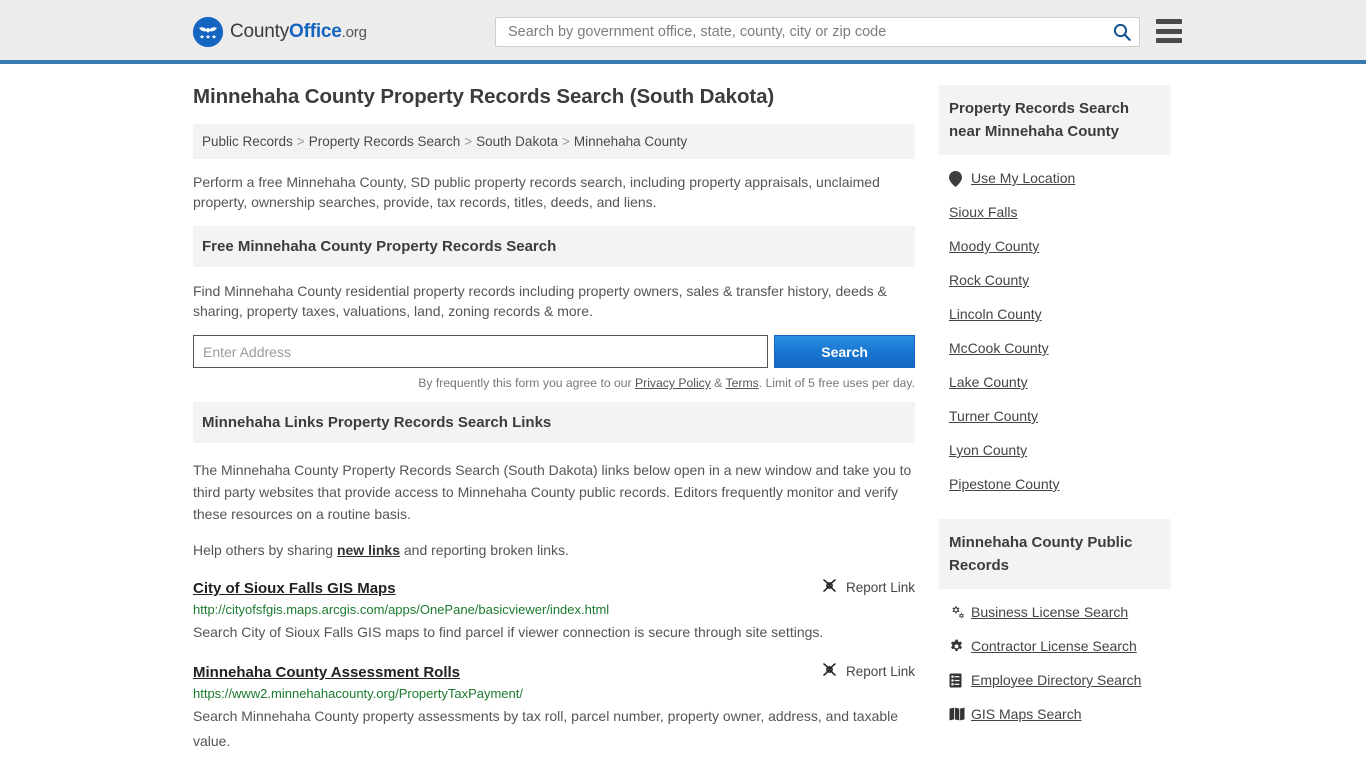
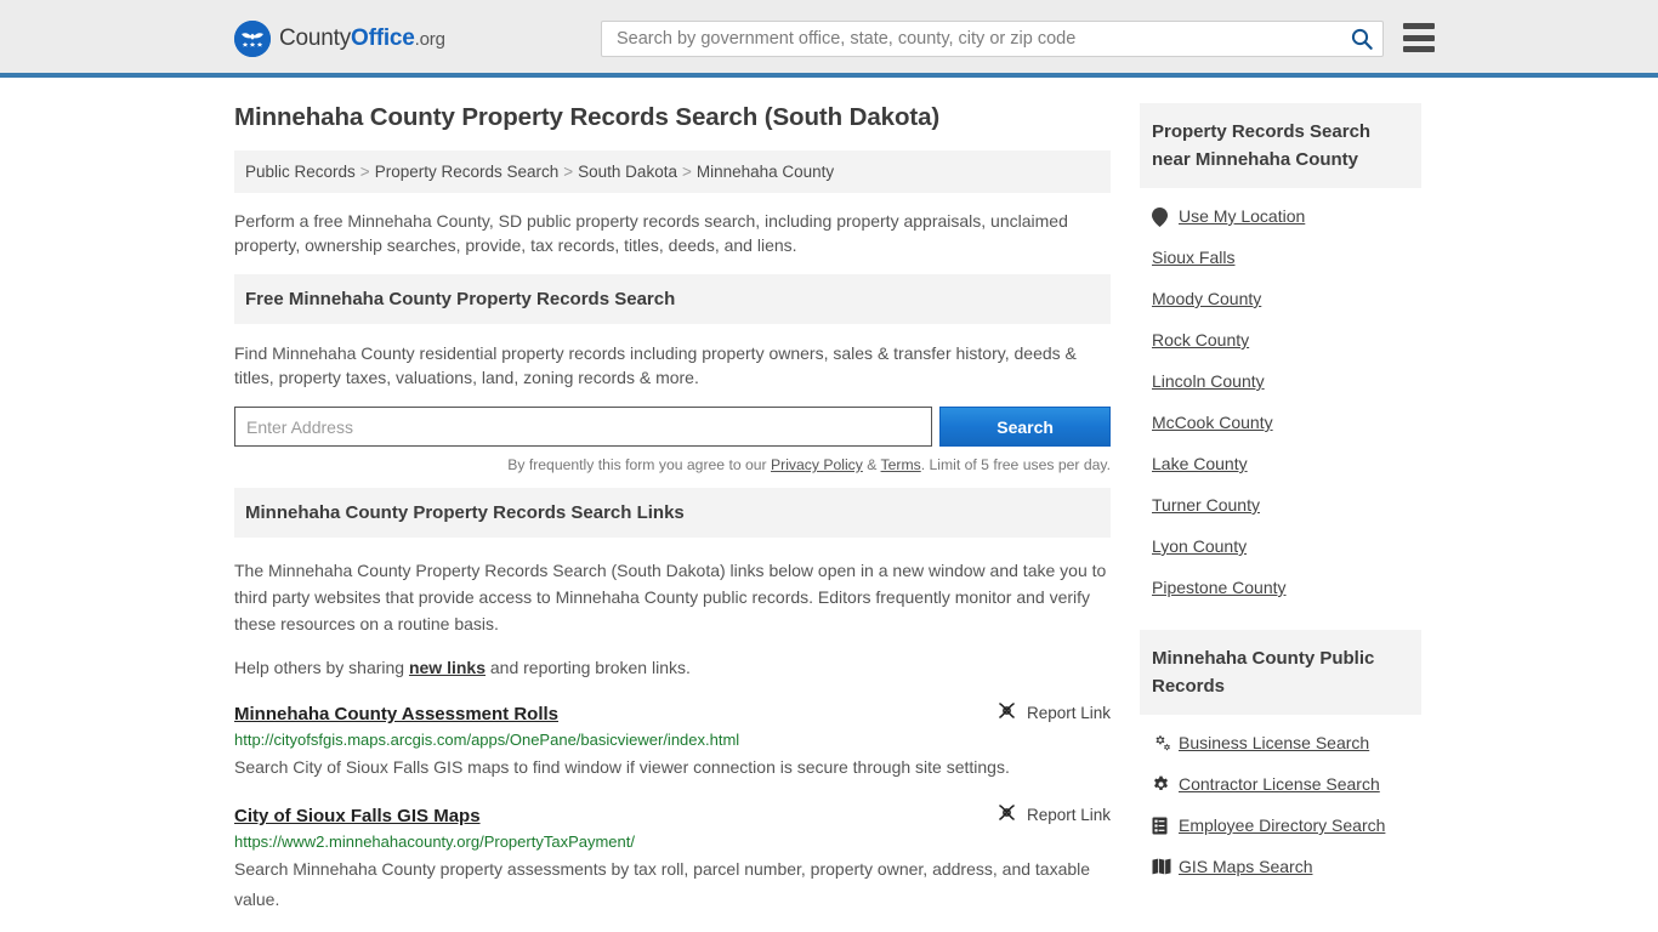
  CountyOffice.org
  Search by government office, state, county, city or zip code
  Minnehaha County Property Records Search (South Dakota)
  Public Records > Property Records Search > South Dakota > Minnehaha County
  Perform a free Minnehaha County, SD public property records search, including property appraisals, unclaimed property, ownership searches, provide, tax records, titles, deeds, and liens.
  Free Minnehaha County Property Records Search
- Find Minnehaha County residential property records including property owners, sales & transfer history, deeds & sharing, property taxes, valuations, land, zoning records & more.
+ Find Minnehaha County residential property records including property owners, sales & transfer history, deeds & titles, property taxes, valuations, land, zoning records & more.
  Enter Address
  Search
  By frequently this form you agree to our Privacy Policy & Terms. Limit of 5 free uses per day.
- Minnehaha Links Property Records Search Links
+ Minnehaha County Property Records Search Links
  The Minnehaha County Property Records Search (South Dakota) links below open in a new window and take you to third party websites that provide access to Minnehaha County public records. Editors frequently monitor and verify these resources on a routine basis.
  Help others by sharing new links and reporting broken links.
- City of Sioux Falls GIS Maps
+ Minnehaha County Assessment Rolls
  Report Link
  http://cityofsfgis.maps.arcgis.com/apps/OnePane/basicviewer/index.html
- Search City of Sioux Falls GIS maps to find parcel if viewer connection is secure through site settings.
+ Search City of Sioux Falls GIS maps to find window if viewer connection is secure through site settings.
- Minnehaha County Assessment Rolls
+ City of Sioux Falls GIS Maps
  Report Link
  https://www2.minnehahacounty.org/PropertyTaxPayment/
  Search Minnehaha County property assessments by tax roll, parcel number, property owner, address, and taxable value.
  Property Records Search near Minnehaha County
  Use My Location
  Sioux Falls
  Moody County
  Rock County
  Lincoln County
  McCook County
  Lake County
  Turner County
  Lyon County
  Pipestone County
  Minnehaha County Public Records
  Business License Search
  Contractor License Search
  Employee Directory Search
  GIS Maps Search
